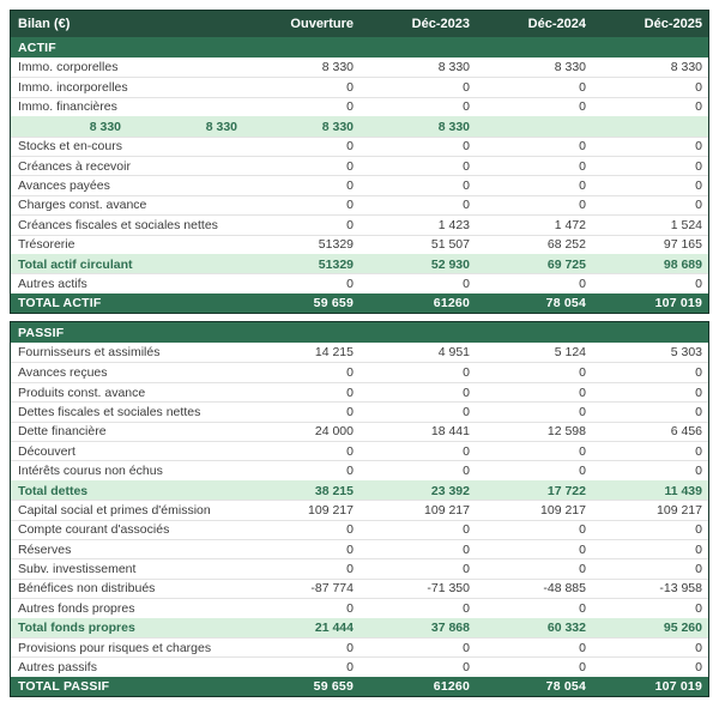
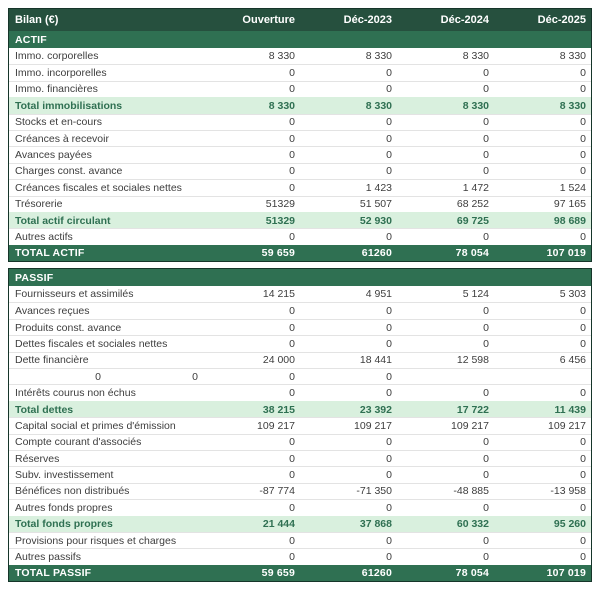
  Bilan (€)
  Ouverture
  Déc-2023
  Déc-2024
  Déc-2025
  ACTIF
  Immo. corporelles
  8 330
  8 330
  8 330
  8 330
  Immo. incorporelles
  0
  0
  0
  0
  Immo. financières
  0
  0
  0
  0
+ Total immobilisations
  8 330
  8 330
  8 330
  8 330
  Stocks et en-cours
  0
  0
  0
  0
  Créances à recevoir
  0
  0
  0
  0
  Avances payées
  0
  0
  0
  0
  Charges const. avance
  0
  0
  0
  0
  Créances fiscales et sociales nettes
  0
  1 423
  1 472
  1 524
  Trésorerie
  51329
  51 507
  68 252
  97 165
  Total actif circulant
  51329
  52 930
  69 725
  98 689
  Autres actifs
  0
  0
  0
  0
  TOTAL ACTIF
  59 659
  61260
  78 054
  107 019
  PASSIF
  Fournisseurs et assimilés
  14 215
  4 951
  5 124
  5 303
  Avances reçues
  0
  0
  0
  0
  Produits const. avance
  0
  0
  0
  0
  Dettes fiscales et sociales nettes
  0
  0
  0
  0
  Dette financière
  24 000
  18 441
  12 598
  6 456
- Découvert
  0
  0
  0
  0
  Intérêts courus non échus
  0
  0
  0
  0
  Total dettes
  38 215
  23 392
  17 722
  11 439
  Capital social et primes d'émission
  109 217
  109 217
  109 217
  109 217
  Compte courant d'associés
  0
  0
  0
  0
  Réserves
  0
  0
  0
  0
  Subv. investissement
  0
  0
  0
  0
  Bénéfices non distribués
  -87 774
  -71 350
  -48 885
  -13 958
  Autres fonds propres
  0
  0
  0
  0
  Total fonds propres
  21 444
  37 868
  60 332
  95 260
  Provisions pour risques et charges
  0
  0
  0
  0
  Autres passifs
  0
  0
  0
  0
  TOTAL PASSIF
  59 659
  61260
  78 054
  107 019
